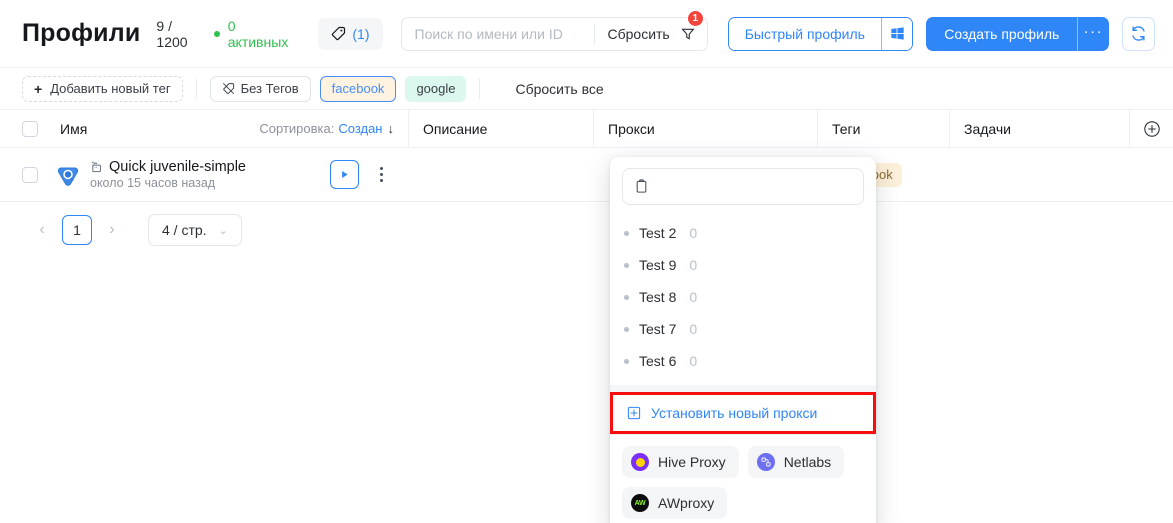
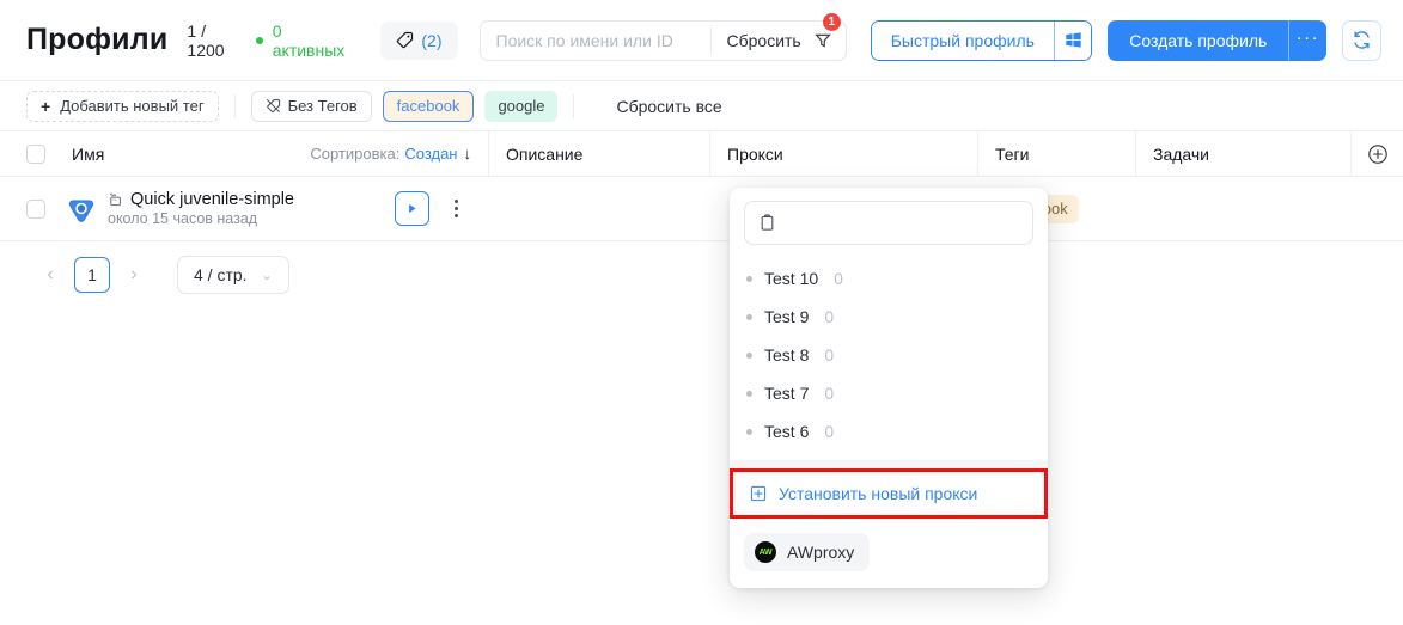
  Профили
- 9 / 1200
+ 1 / 1200
  0 активных
- (1)
+ (2)
  Поиск по имени или ID
  Сбросить
  1
  Быстрый профиль
  Создать профиль
  ···
  +
  Добавить новый тег
  Без Тегов
  facebook
  google
  Сбросить все
  Имя
  Сортировка:
  Создан
  ↓
  Описание
  Прокси
  Теги
  Задачи
  Quick juvenile-simple
  около 15 часов назад
  ‹
  1
  ›
  4 / стр.
  ⌄
- Test 2
+ Test 10
  0
  Test 9
  0
  Test 8
  0
  Test 7
  0
  Test 6
  0
  Установить новый прокси
- Hive Proxy
- Netlabs
  AWproxy
